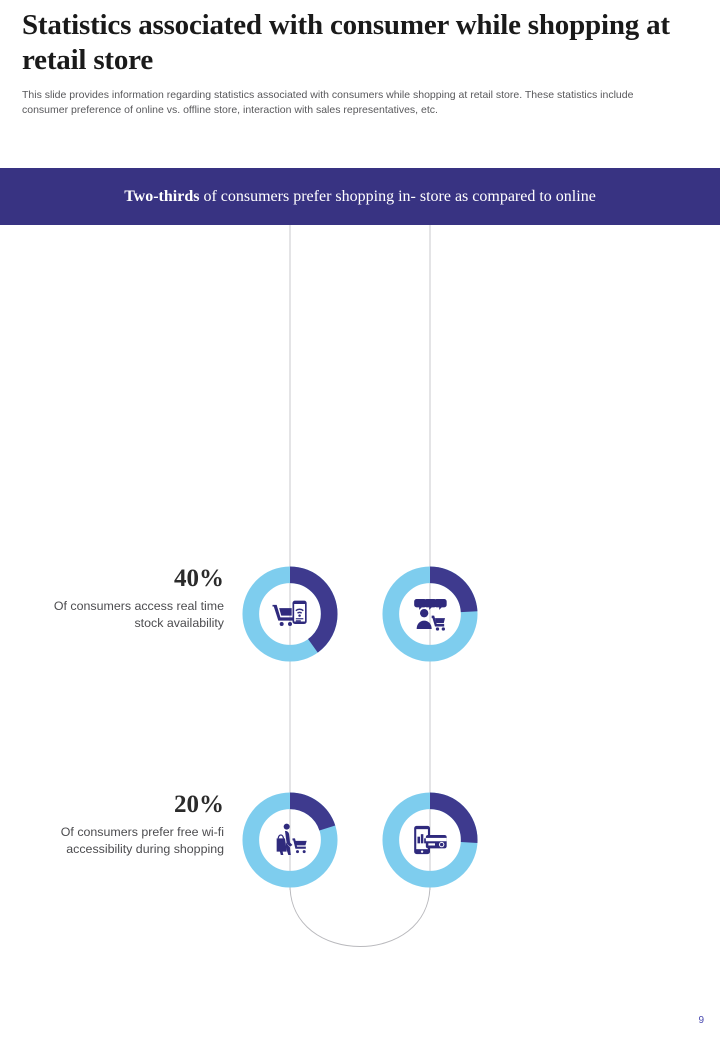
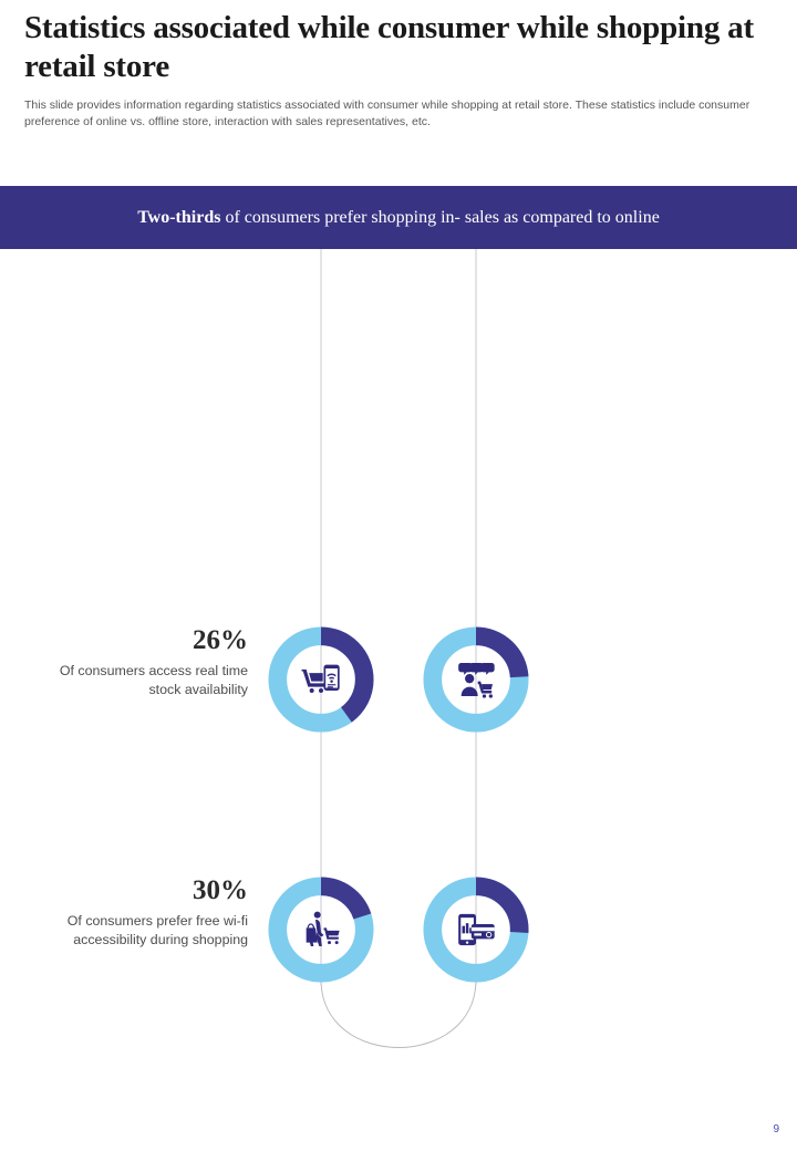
- Statistics associated with consumer while shopping at retail store
+ Statistics associated while consumer while shopping at retail store
- This slide provides information regarding statistics associated with consumers while shopping at retail store. These statistics include consumer preference of online vs. offline store, interaction with sales representatives, etc.
+ This slide provides information regarding statistics associated with consumer while shopping at retail store. These statistics include consumer preference of online vs. offline store, interaction with sales representatives, etc.
- Two-thirds of consumers prefer shopping in- store as compared to online
+ Two-thirds of consumers prefer shopping in- sales as compared to online
- 40%
+ 26%
  Of consumers access real time stock availability
- 20%
+ 30%
  Of consumers prefer free wi-fi accessibility during shopping
  9
